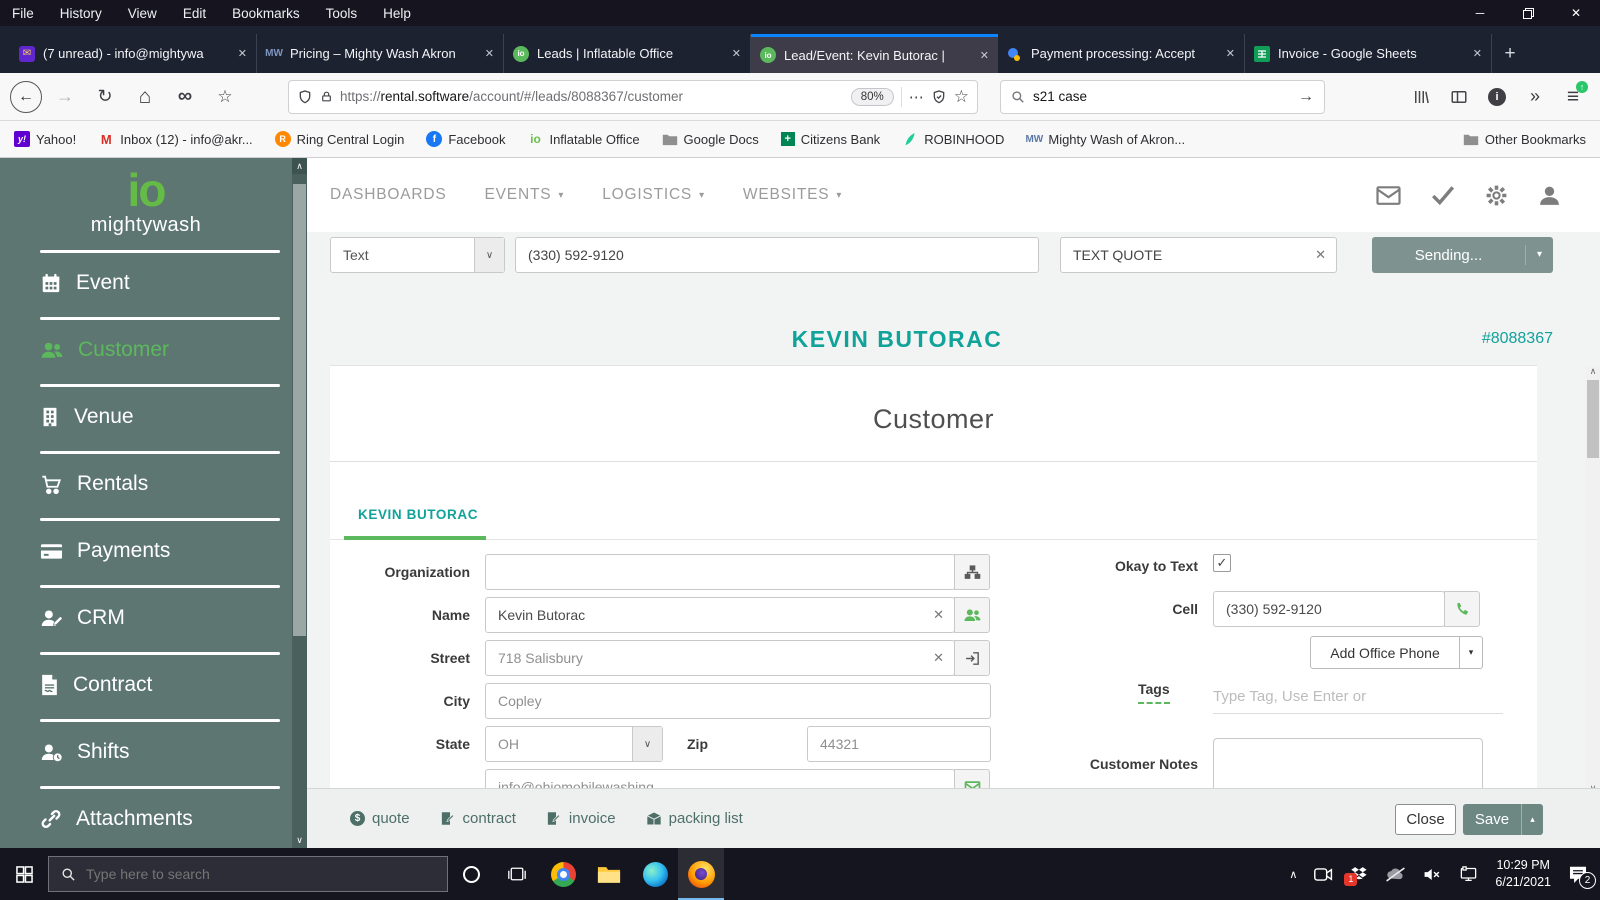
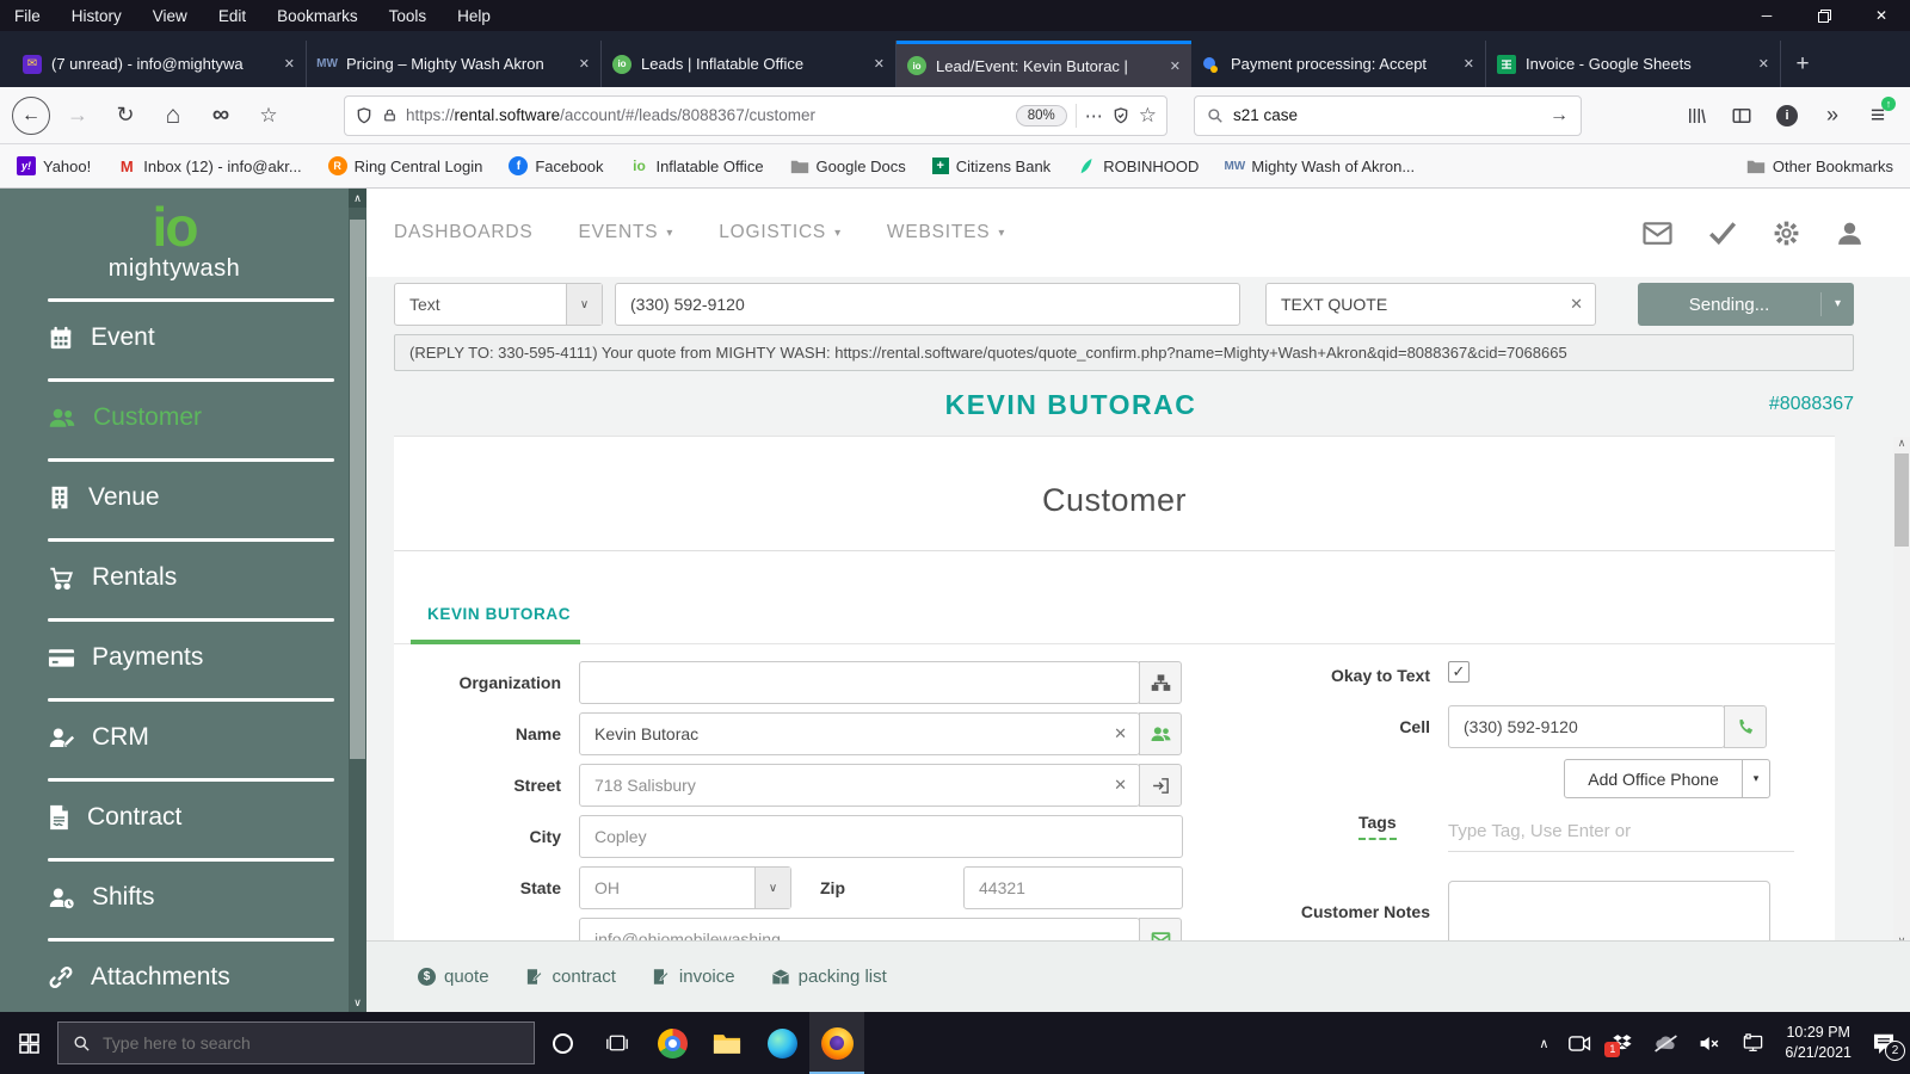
  File
  History
  View
  Edit
  Bookmarks
  Tools
  Help
  ─
  ✕
  ✉
  (7 unread) - info@mightywa
  ✕
  MW
  Pricing – Mighty Wash Akron
  ✕
  io
  Leads | Inflatable Office
  ✕
  io
  Lead/Event: Kevin Butorac |
  ✕
  Payment processing: Accept
  ✕
  Invoice - Google Sheets
  ✕
  +
  ←
  →
  ↻
  ⌂
  ∞
  ☆
  https://rental.software/account/#/leads/8088367/customer
  80%
  ⋯
  ☆
  s21 case
  →
  i
  »
  ≡
  ↑
  y!
  Yahoo!
  M
  Inbox (12) - info@akr...
  R
  Ring Central Login
  f
  Facebook
  io
  Inflatable Office
  Google Docs
  +
  Citizens Bank
  ROBINHOOD
  MW
  Mighty Wash of Akron...
  Other Bookmarks
  io
  mightywash
  Event
  Customer
  Venue
  Rentals
  Payments
  CRM
  Contract
  Shifts
  Attachments
  ∧
  ∨
  DASHBOARDS
  EVENTS
  ▾
  LOGISTICS
  ▾
  WEBSITES
  ▾
  Text
  ∨
  (330) 592-9120
  TEXT QUOTE
  ✕
  Sending...
  ▾
+ (REPLY TO: 330-595-4111) Your quote from MIGHTY WASH: https://rental.software/quotes/quote_confirm.php?name=Mighty+Wash+Akron&qid=8088367&cid=7068665
  KEVIN BUTORAC
  #8088367
  Customer
  KEVIN BUTORAC
  Organization
  Name
  Kevin Butorac
  ✕
  Street
  718 Salisbury
  ✕
  City
  Copley
  State
  OH
  ∨
  Zip
  44321
  info@ohiomobilewashing
  Okay to Text
  ✓
  Cell
  (330) 592-9120
  Add Office Phone
  ▾
  Tags
  Type Tag, Use Enter or
  Customer Notes
  ∧
  $
  quote
  contract
  invoice
  packing list
- Close
- Save
- ▴
  Type here to search
  ∧
  1
  10:29 PM
  6/21/2021
  2
